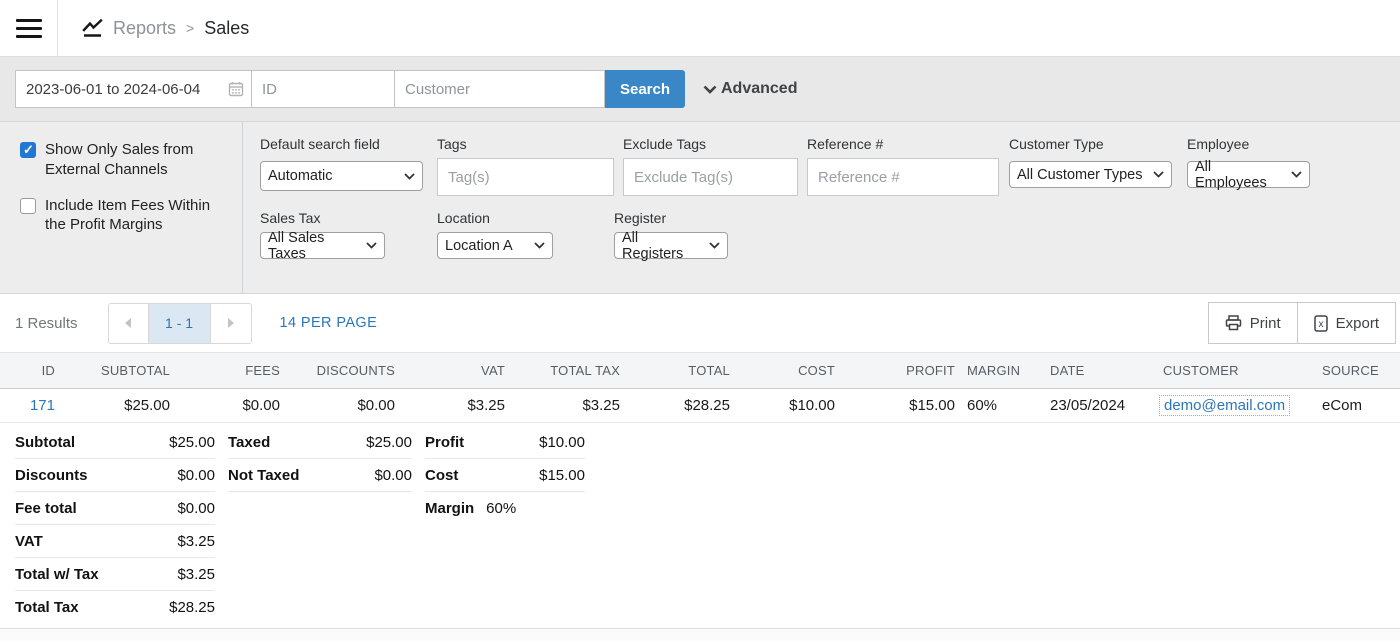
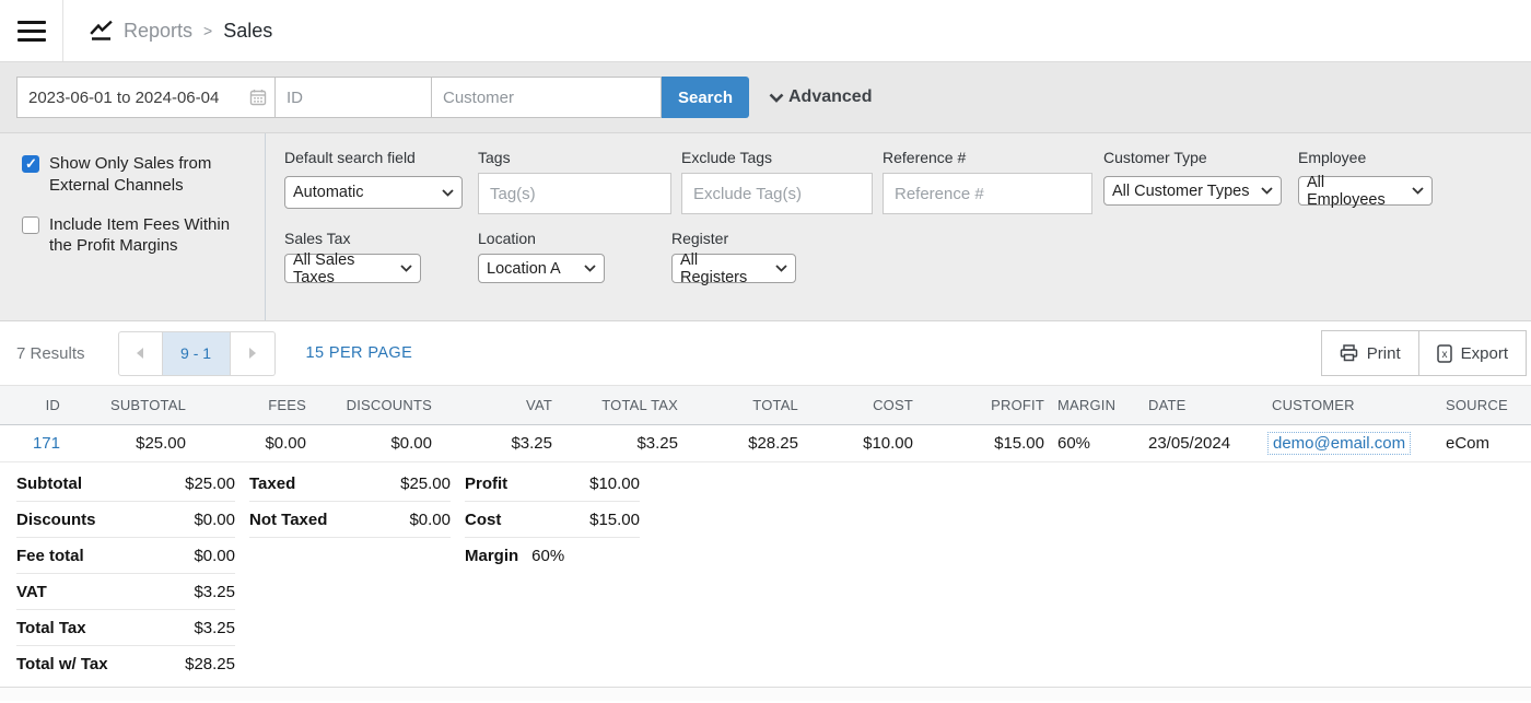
  Reports
  >
  Sales
  2023-06-01 to 2024-06-04
  ID
  Customer
  Search
  Advanced
  Show Only Sales from External Channels
  Include Item Fees Within the Profit Margins
  Default search field
  Automatic
  Tags
  Tag(s)
  Exclude Tags
  Exclude Tag(s)
  Reference #
  Reference #
  Customer Type
  All Customer Types
  Employee
  All Employees
  Sales Tax
  All Sales Taxes
  Location
  Location A
  Register
  All Registers
- 1 Results
+ 7 Results
- 1 - 1
+ 9 - 1
- 14 PER PAGE
+ 15 PER PAGE
  Print
  x
  Export
  ID	SUBTOTAL	FEES	DISCOUNTS	VAT	TOTAL TAX	TOTAL	COST	PROFIT	MARGIN	DATE	CUSTOMER	SOURCE
  171	$25.00	$0.00	$0.00	$3.25	$3.25	$28.25	$10.00	$15.00	60%	23/05/2024	demo@email.com	eCom
  Subtotal
  $25.00
  Discounts
  $0.00
  Fee total
  $0.00
  VAT
  $3.25
- Total w/ Tax
+ Total Tax
  $3.25
- Total Tax
+ Total w/ Tax
  $28.25
  Taxed
  $25.00
  Not Taxed
  $0.00
  Profit
  $10.00
  Cost
  $15.00
  Margin
  60%
